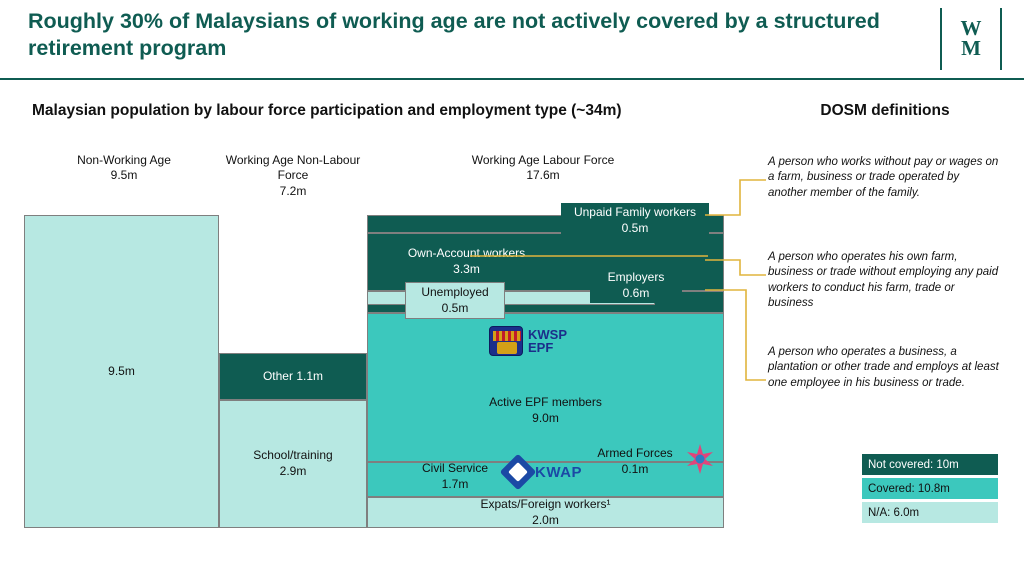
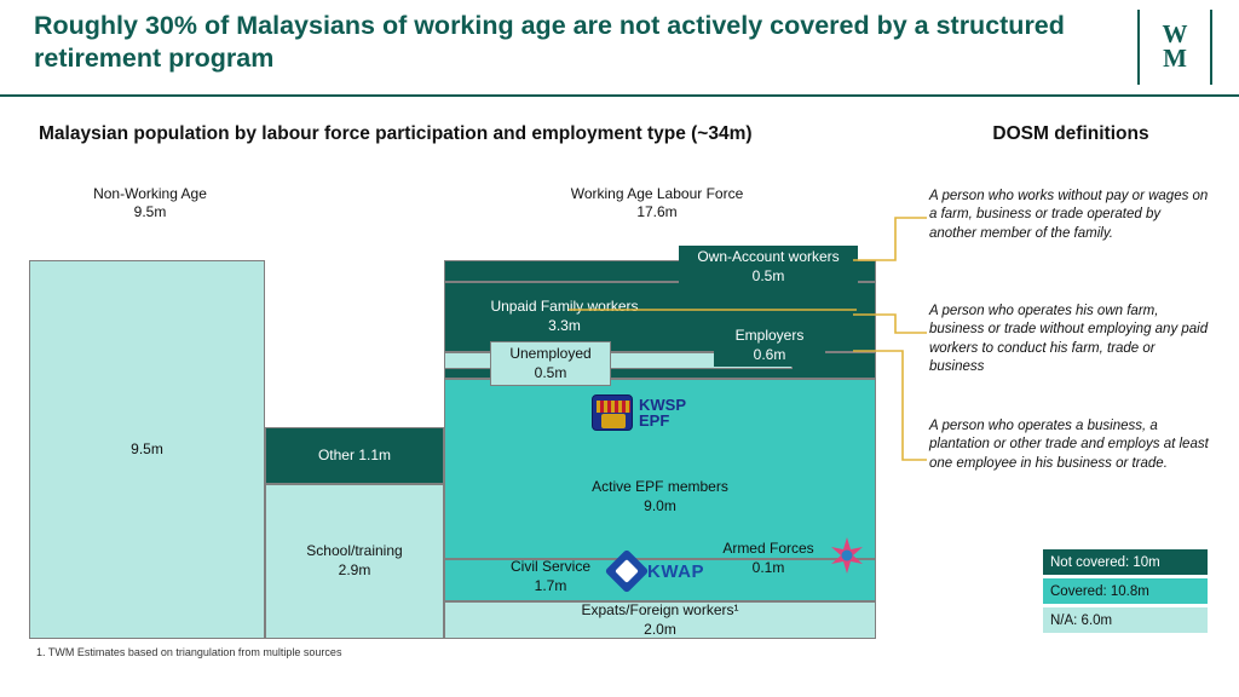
  Roughly 30% of Malaysians of working age are not actively covered by a structured retirement program
  W
  M
  Malaysian population by labour force participation and employment type (~34m)
  DOSM definitions
  Non-Working Age
  9.5m
- Working Age Non-Labour Force
- 7.2m
  Working Age Labour Force
  17.6m
  9.5m
  Other 1.1m
  School/training
  2.9m
- Own-Account workers
+ Unpaid Family workers
  3.3m
  Active EPF members
  9.0m
  Expats/Foreign workers¹
  2.0m
- Unpaid Family workers
+ Own-Account workers
  0.5m
  Employers
  0.6m
  Unemployed
  0.5m
  Civil Service
  1.7m
  Armed Forces
  0.1m
  KWSP
  EPF
  KWAP
  A person who works without pay or wages on a farm, business or trade operated by another member of the family.
  A person who operates his own farm, business or trade without employing any paid workers to conduct his farm, trade or business
  A person who operates a business, a plantation or other trade and employs at least one employee in his business or trade.
  Not covered: 10m
  Covered: 10.8m
  N/A: 6.0m
+ 1. TWM Estimates based on triangulation from multiple sources
